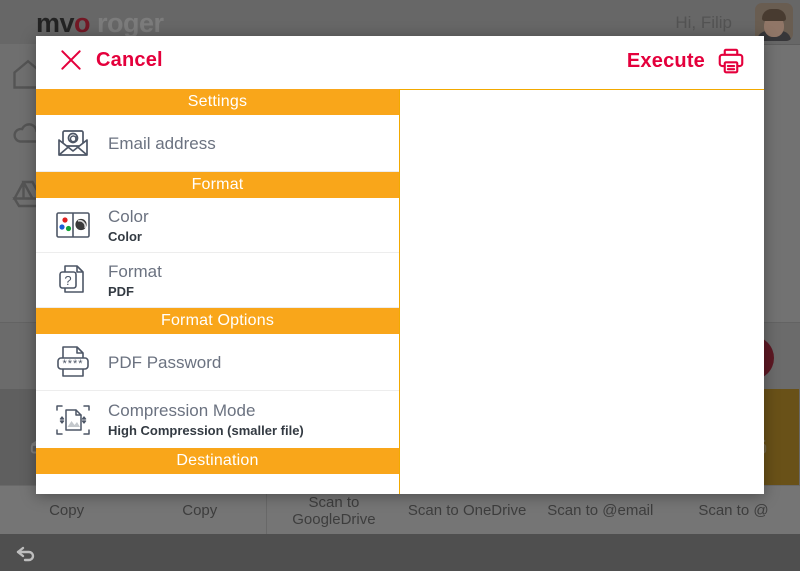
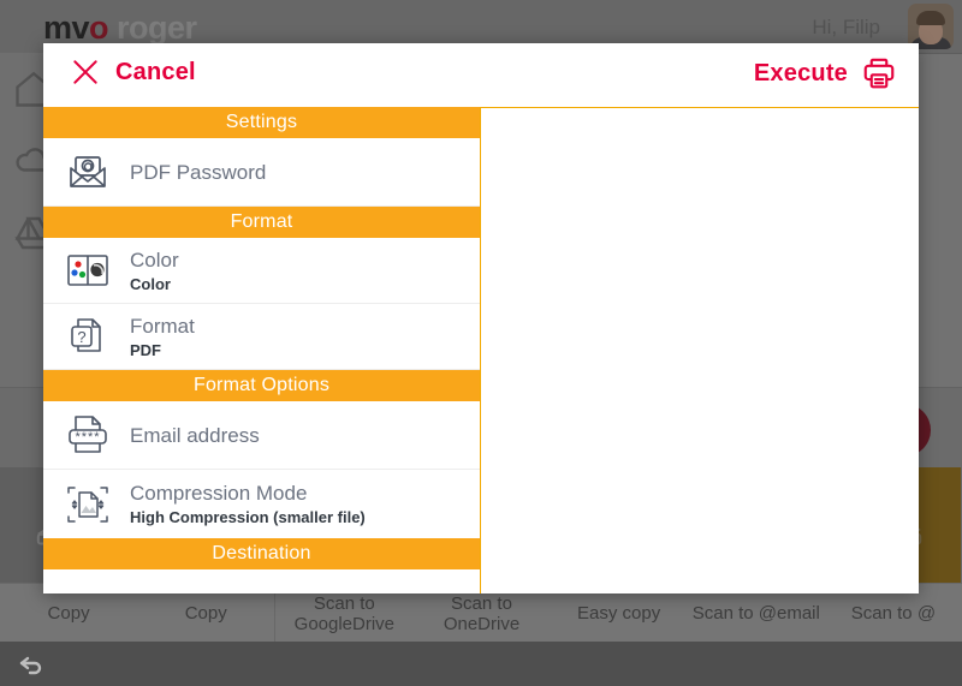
  mvo roger
  Hi, Filip
  Copy
  Copy
  Scan to GoogleDrive
  Scan to OneDrive
+ Easy copy
  Scan to @email
  Scan to @
  Cancel
  Execute
  Settings
- Email address
+ PDF Password
  Format
  Color
  Color
  ?
  Format
  PDF
  Format Options
  ****
- PDF Password
+ Email address
  Compression Mode
  High Compression (smaller file)
  Destination
